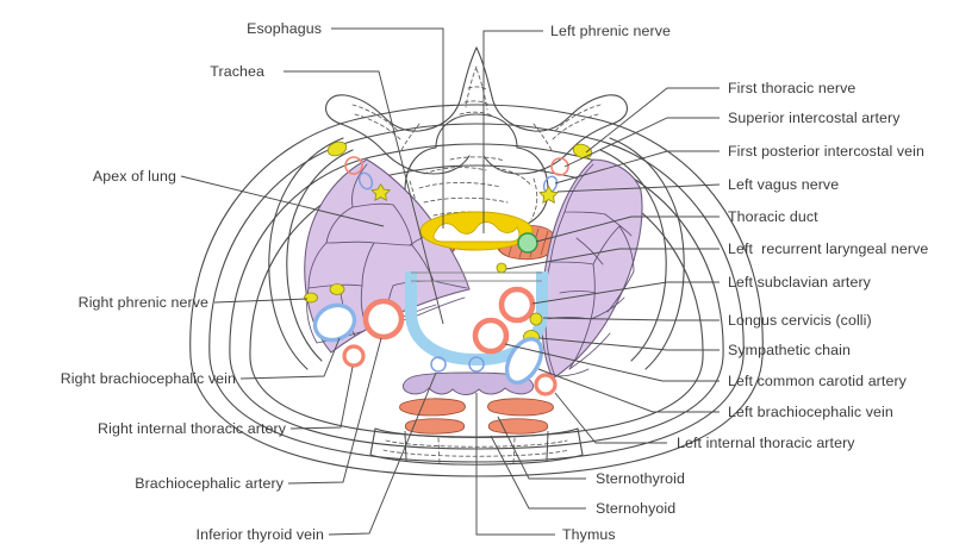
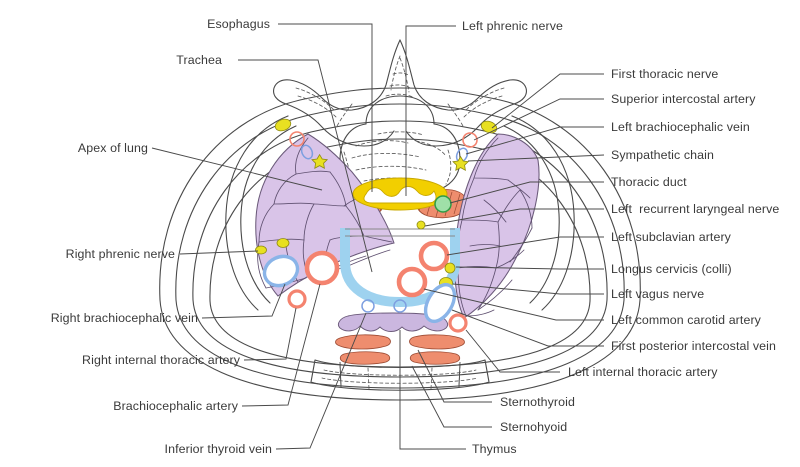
  Esophagus
  Trachea
  Apex of lung
  Right phrenic nerve
  Right brachiocephalic vein
  Right internal thoracic artery
  Brachiocephalic artery
  Inferior thyroid vein
  Left phrenic nerve
  First thoracic nerve
  Superior intercostal artery
- First posterior intercostal vein
+ Left brachiocephalic vein
- Left vagus nerve
+ Sympathetic chain
  Thoracic duct
  Left recurrent laryngeal nerve
  Left subclavian artery
  Longus cervicis (colli)
- Sympathetic chain
+ Left vagus nerve
  Left common carotid artery
- Left brachiocephalic vein
+ First posterior intercostal vein
  Left internal thoracic artery
  Sternothyroid
  Sternohyoid
  Thymus
